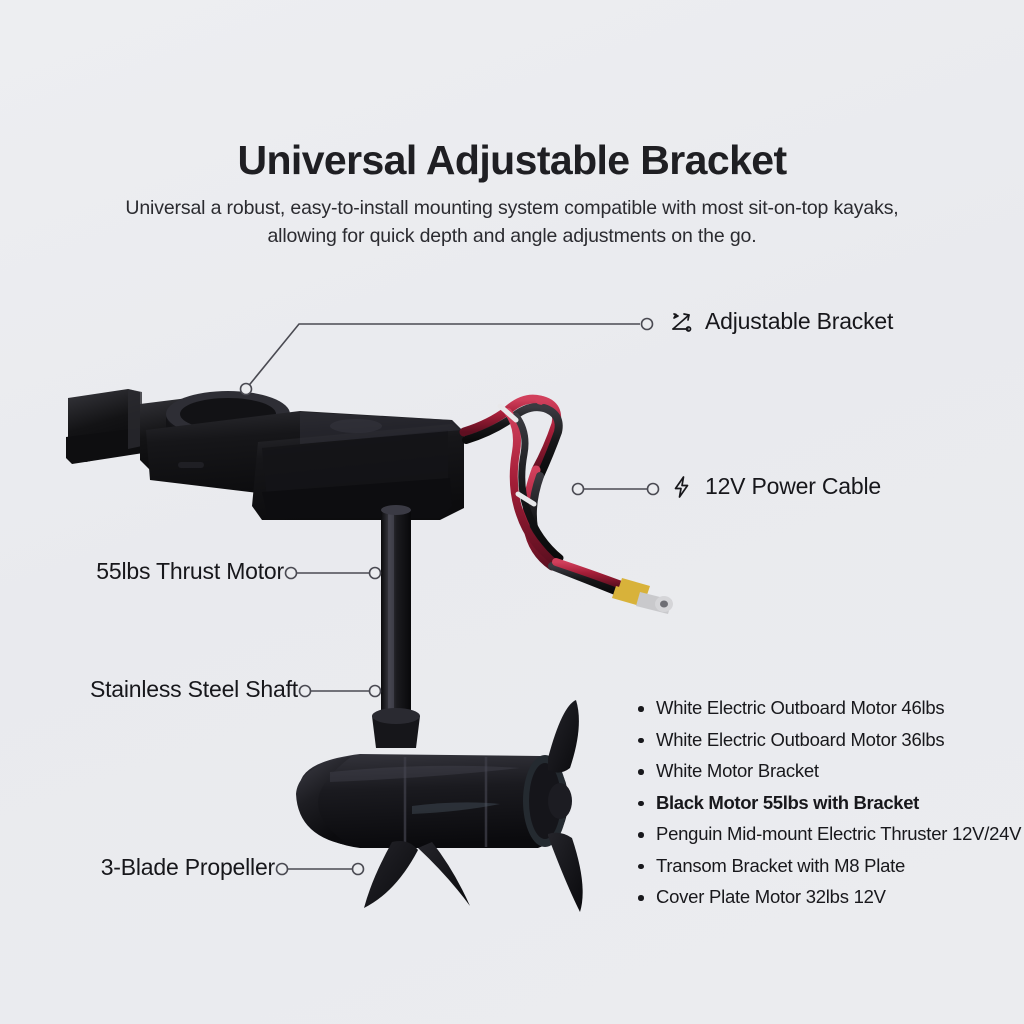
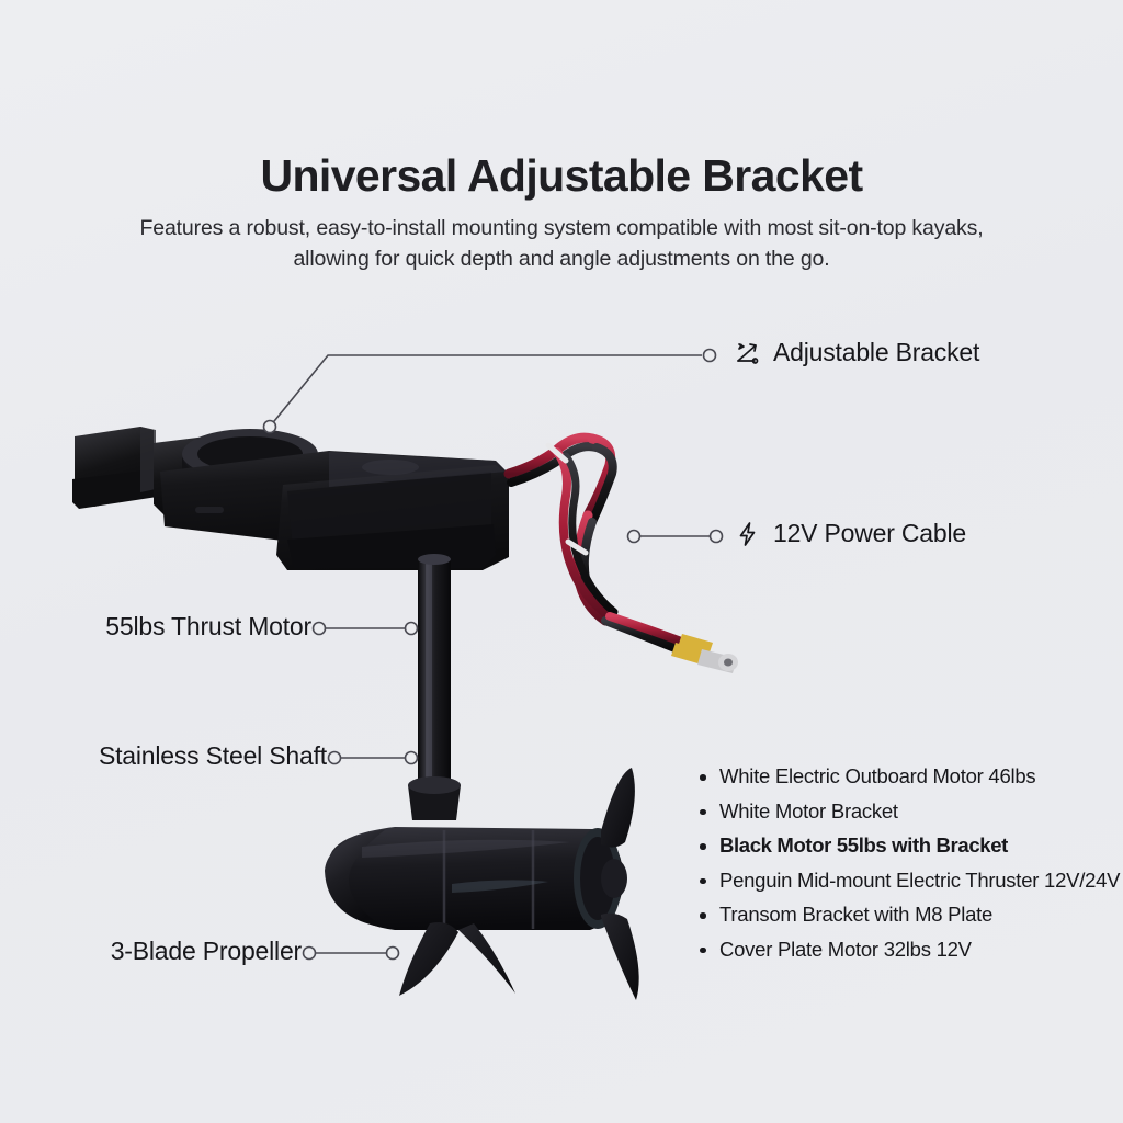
  Universal Adjustable Bracket
- Universal a robust, easy-to-install mounting system compatible with most sit-on-top kayaks, allowing for quick depth and angle adjustments on the go.
+ Features a robust, easy-to-install mounting system compatible with most sit-on-top kayaks, allowing for quick depth and angle adjustments on the go.
  Adjustable Bracket
  12V Power Cable
  55lbs Thrust Motor
  Stainless Steel Shaft
  3-Blade Propeller
  White Electric Outboard Motor 46lbs
- White Electric Outboard Motor 36lbs
  White Motor Bracket
  Black Motor 55lbs with Bracket
  Penguin Mid-mount Electric Thruster 12V/24V
  Transom Bracket with M8 Plate
  Cover Plate Motor 32lbs 12V
